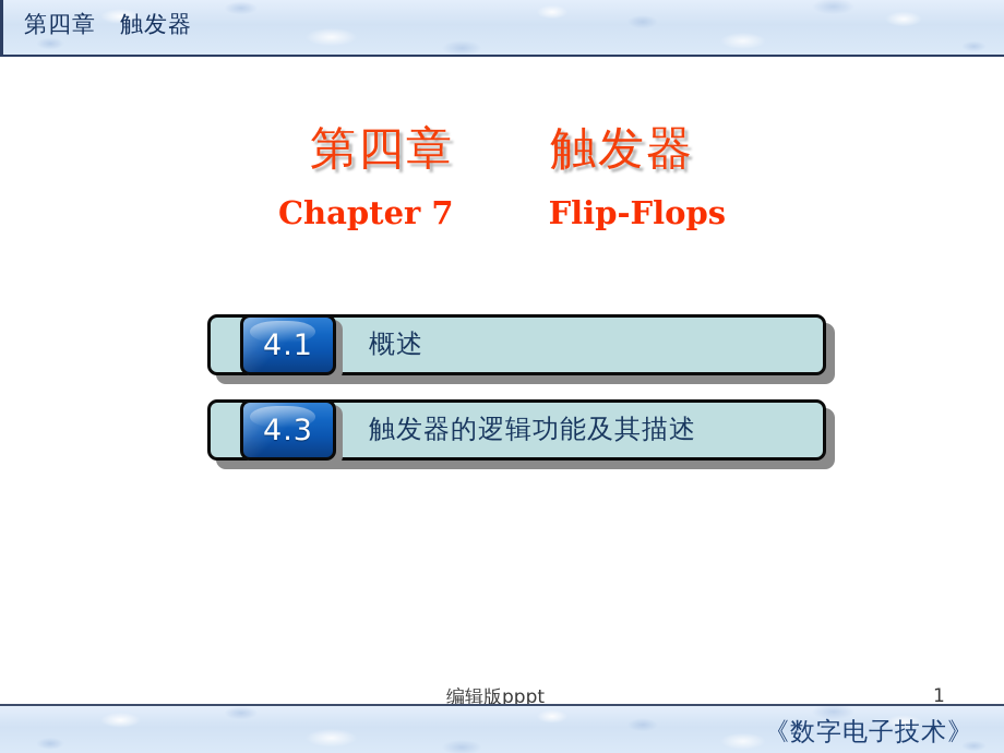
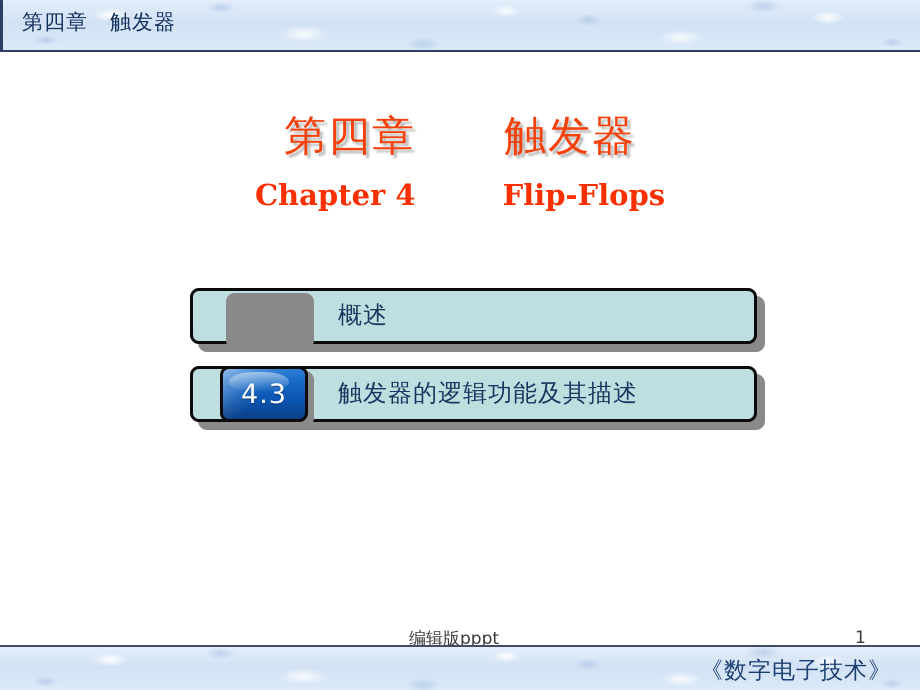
  第四章 触发器
  第四章 触发器
- Chapter 7 Flip-Flops
+ Chapter 4 Flip-Flops
- 4.1
  概述
  4.3
  触发器的逻辑功能及其描述
  编辑版pppt
  1
  《数字电子技术》
